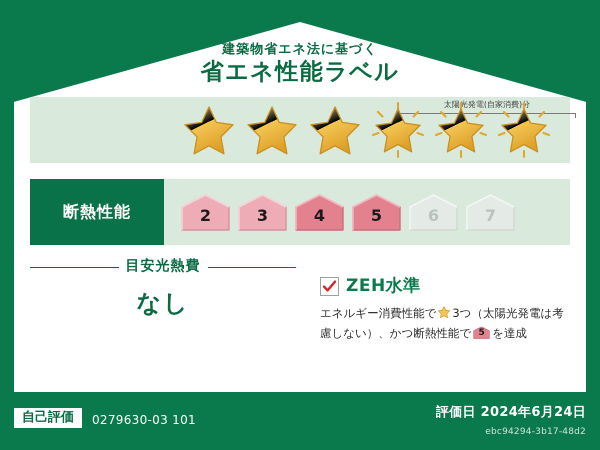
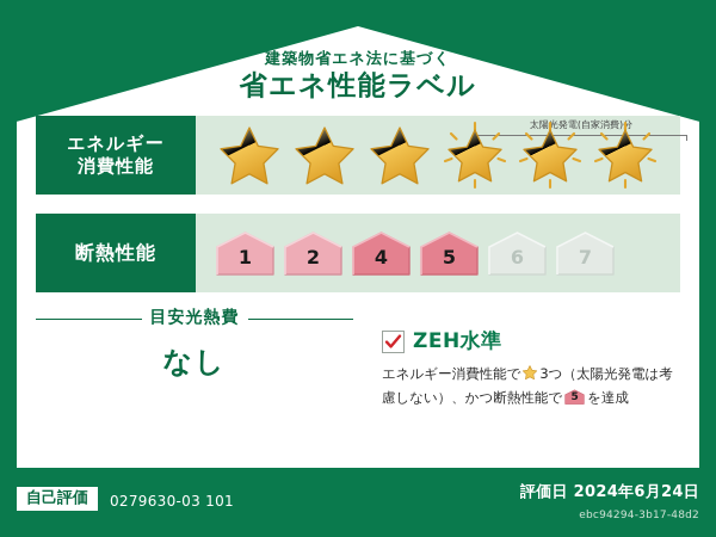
  建築物省エネ法に基づく
  省エネ性能ラベル
+ エネルギー
+ 消費性能
  太陽光発電(自家消費)分
  断熱性能
+ 1
  2
- 3
  4
  5
  6
  7
  目安光熱費
  なし
  ZEH水準
  エネルギー消費性能で 3つ（太陽光発電は考慮しない）、かつ断熱性能で
  5
  を達成
  自己評価
  0279630-03 101
  評価日 2024年6月24日
  ebc94294-3b17-48d2
